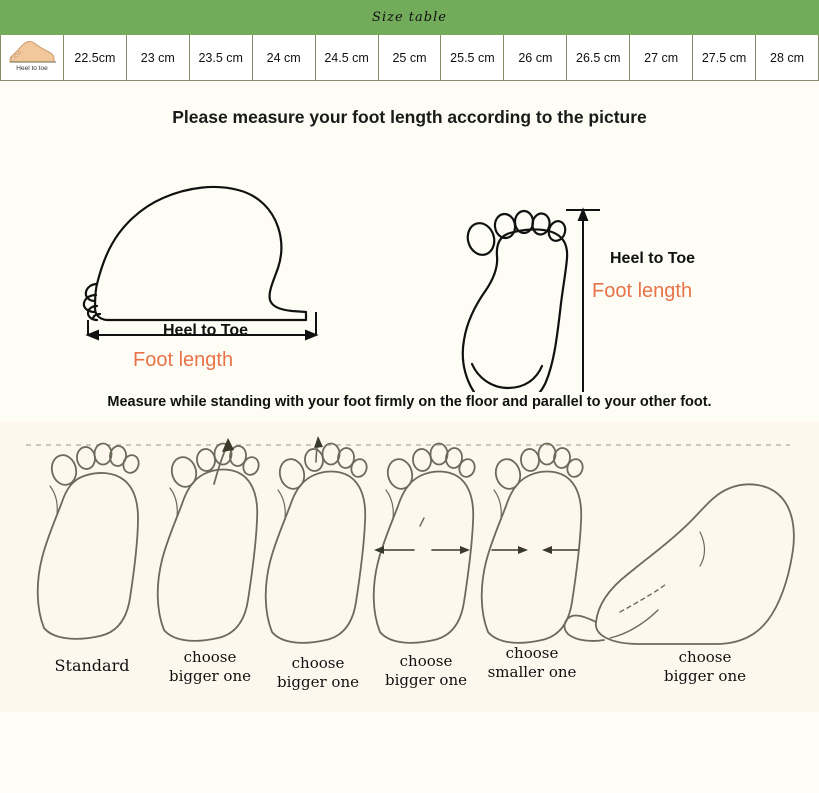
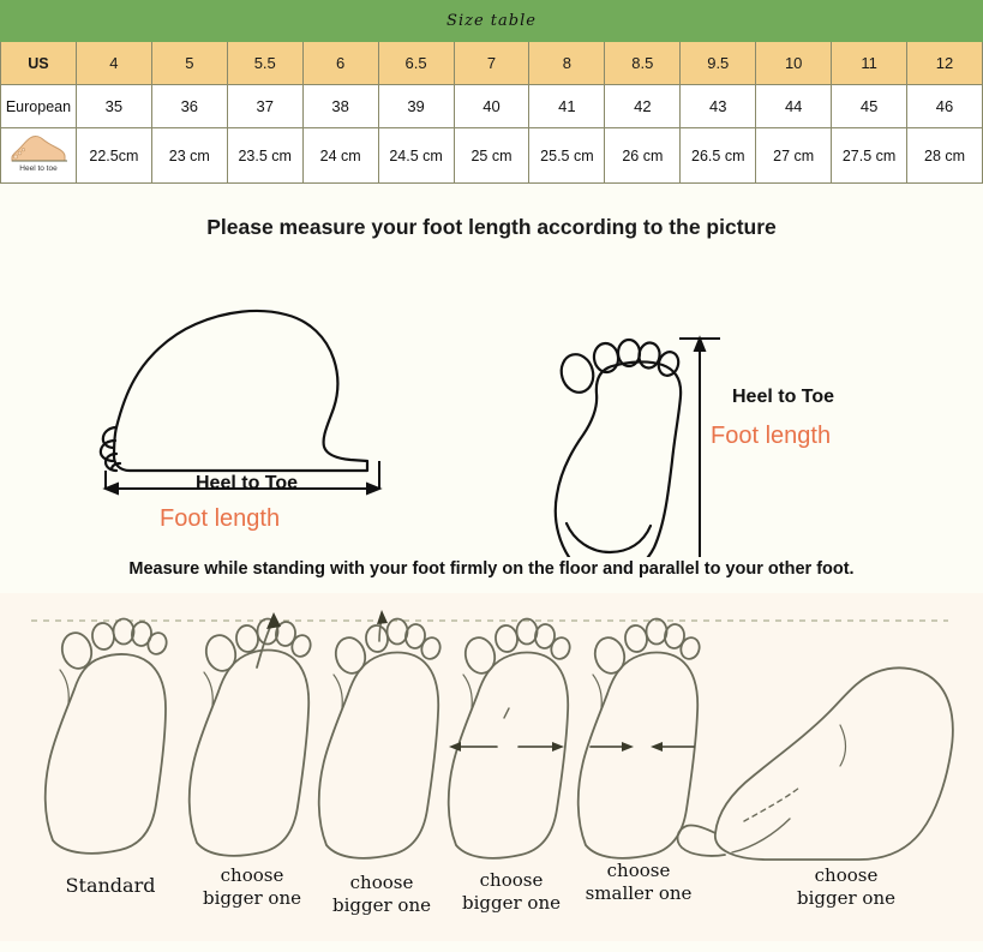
  Size table
+ US	4	5	5.5	6	6.5	7	8	8.5	9.5	10	11	12
+ European	35	36	37	38	39	40	41	42	43	44	45	46
  	22.5cm	23 cm	23.5 cm	24 cm	24.5 cm	25 cm	25.5 cm	26 cm	26.5 cm	27 cm	27.5 cm	28 cm
  Please measure your foot length according to the picture
  Heel to Toe
  Foot length
  Heel to Toe
  Foot length
  Measure while standing with your foot firmly on the floor and parallel to your other foot.
  Standard
  choose
  bigger one
  choose
  bigger one
  choose
  bigger one
  choose
  smaller one
  choose
  bigger one
